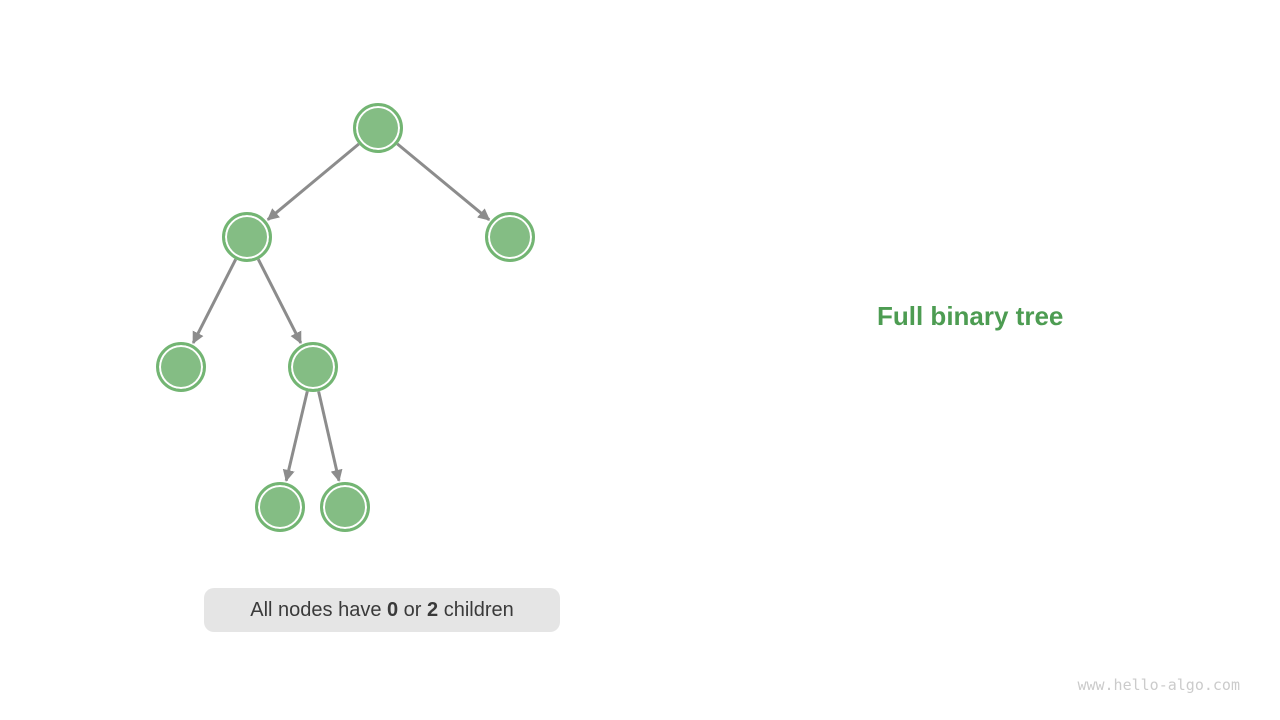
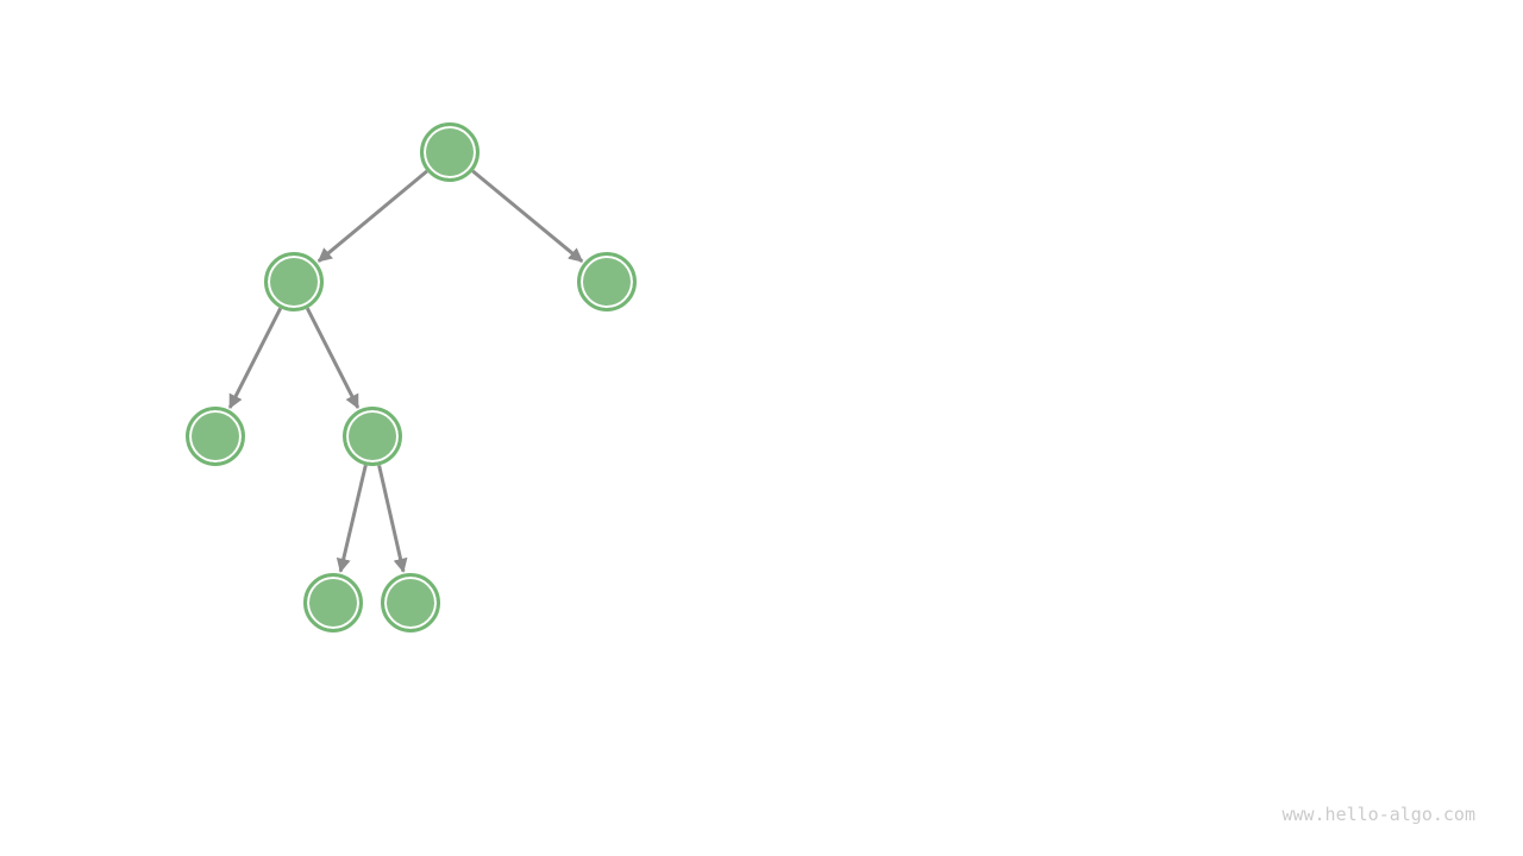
- Full binary tree
- All nodes have
- 0
- or
- 2
- children
  www.hello-algo.com
